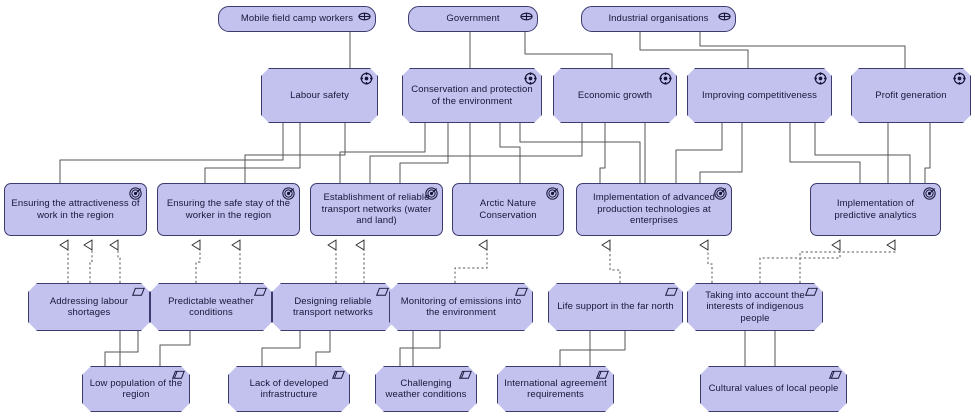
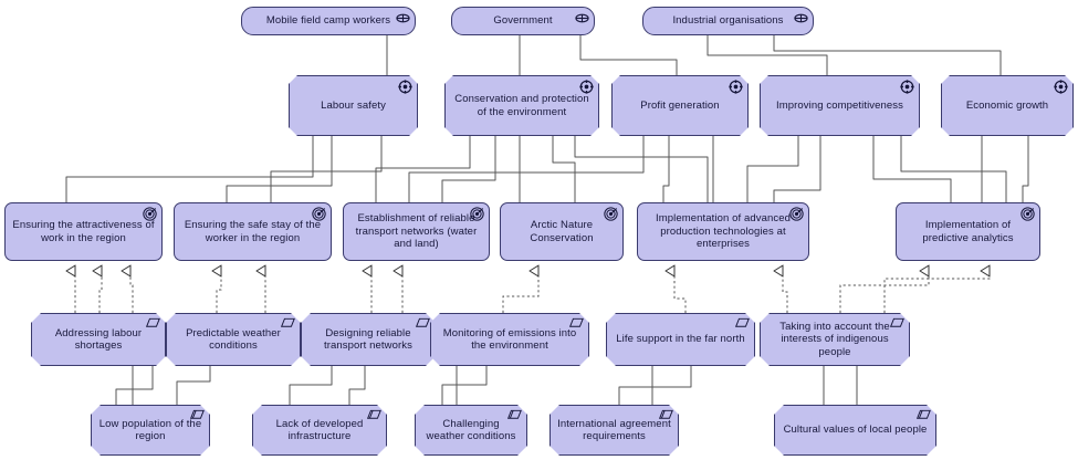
  Mobile field camp workers
  Government
  Industrial organisations
  Labour safety
  Conservation and protection of the environment
- Economic growth
+ Profit generation
  Improving competitiveness
- Profit generation
+ Economic growth
  Ensuring the attractiveness of work in the region
  Ensuring the safe stay of the worker in the region
  Establishment of reliable transport networks (water and land)
  Arctic Nature Conservation
  Implementation of advanced production technologies at enterprises
  Implementation of predictive analytics
  Addressing labour shortages
  Predictable weather conditions
  Designing reliable transport networks
  Monitoring of emissions into the environment
  Life support in the far north
  Taking into account the interests of indigenous people
  Low population of the region
  Lack of developed infrastructure
  Challenging weather conditions
  International agreement requirements
  Cultural values of local people
